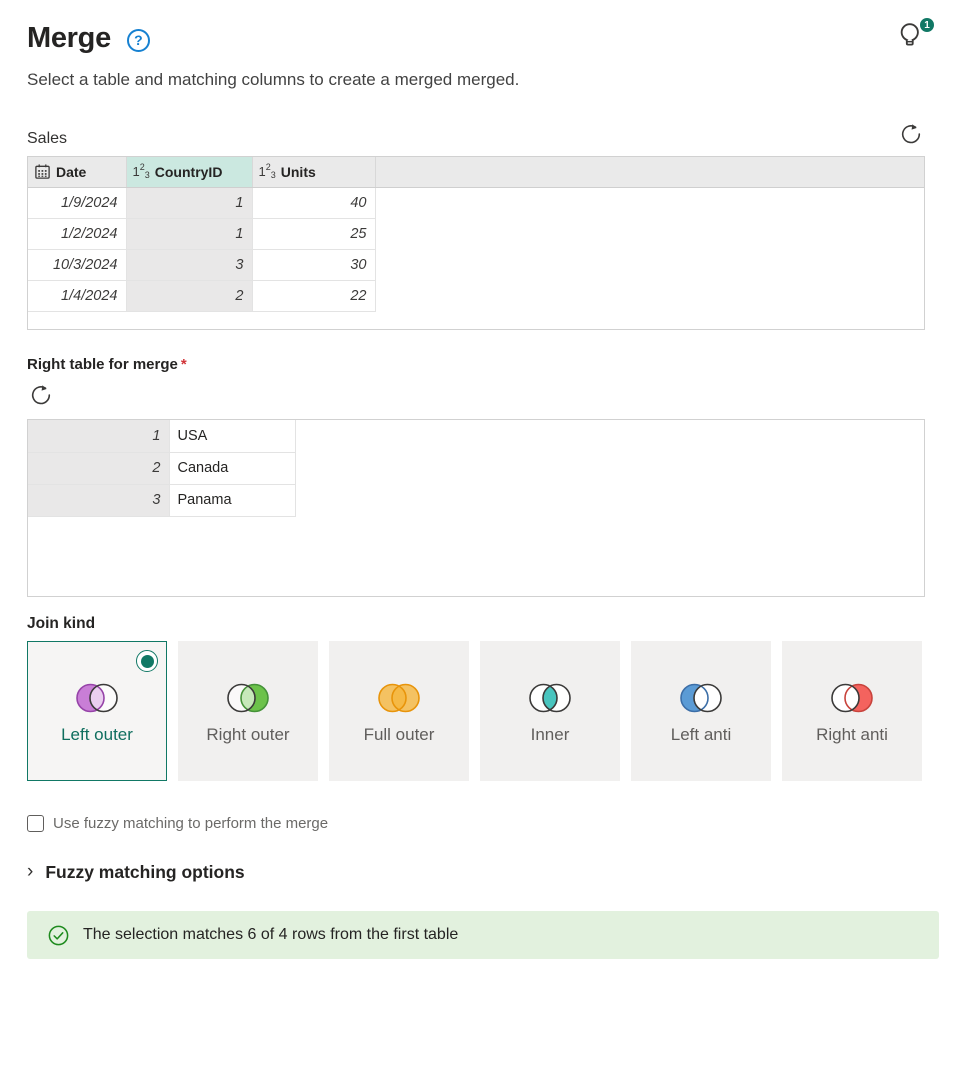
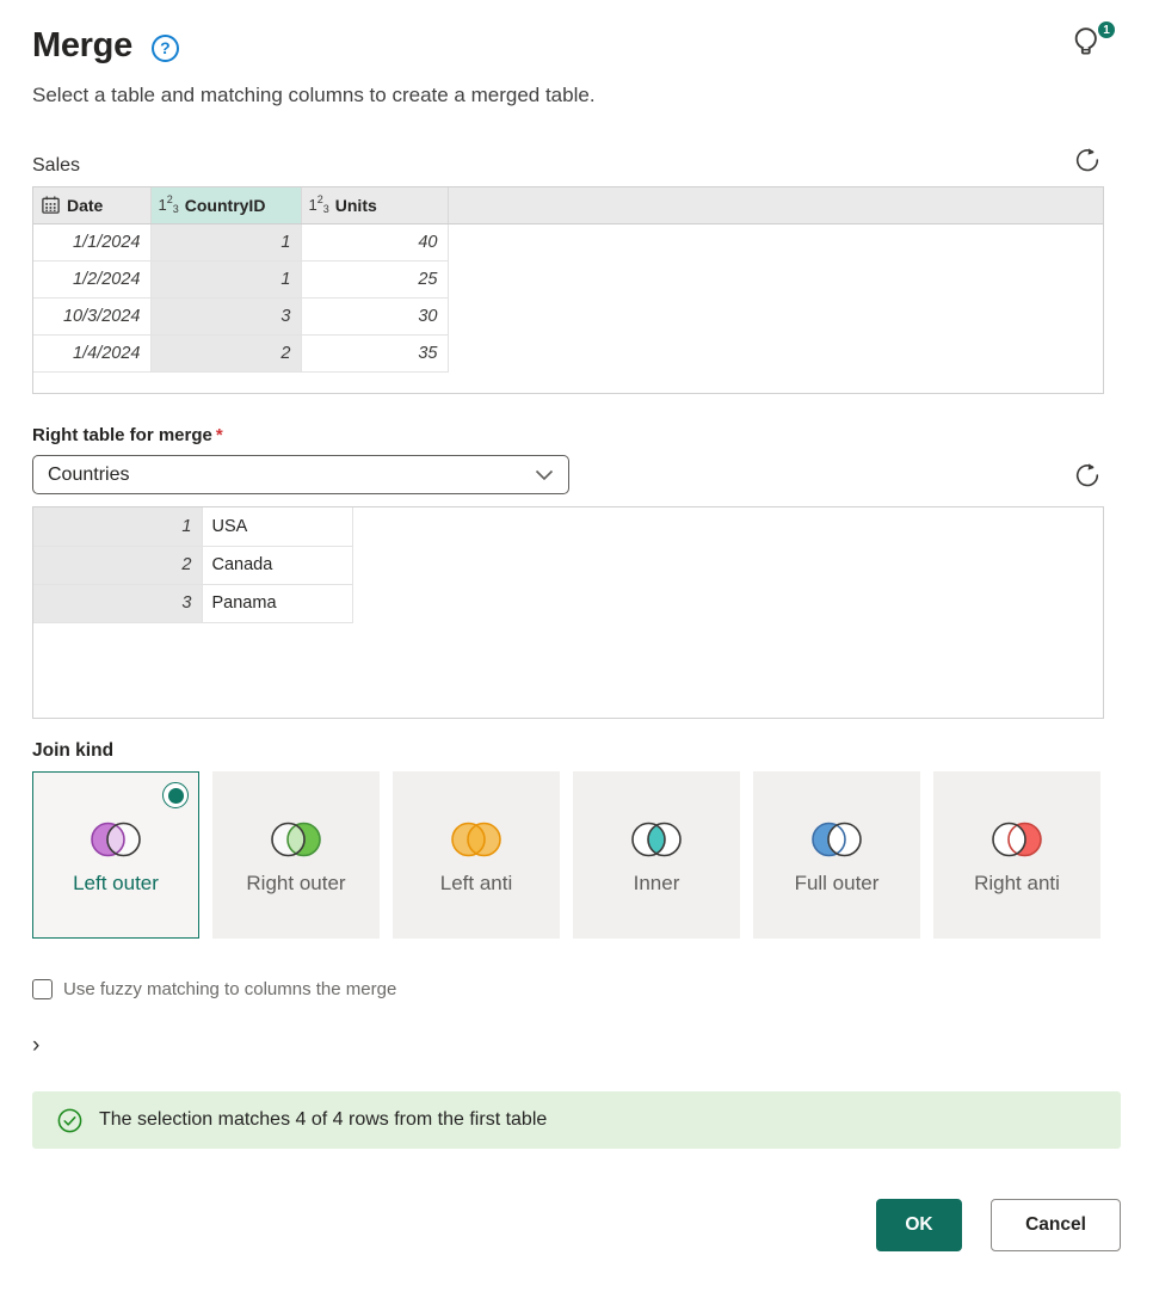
  Merge
  ?
  1
- Select a table and matching columns to create a merged merged.
+ Select a table and matching columns to create a merged table.
  Sales
  Date	123 CountryID	123 Units
- 1/9/2024	1	40
+ 1/1/2024	1	40
  1/2/2024	1	25
  10/3/2024	3	30
- 1/4/2024	2	22
+ 1/4/2024	2	35
  Right table for merge *
+ Countries
  1	USA
  2	Canada
  3	Panama
  Join kind
  Left outer
  Right outer
- Full outer
+ Left anti
  Inner
- Left anti
+ Full outer
  Right anti
- Use fuzzy matching to perform the merge
+ Use fuzzy matching to columns the merge
  ›
- Fuzzy matching options
- The selection matches 6 of 4 rows from the first table
+ The selection matches 4 of 4 rows from the first table
+ OK
+ Cancel
